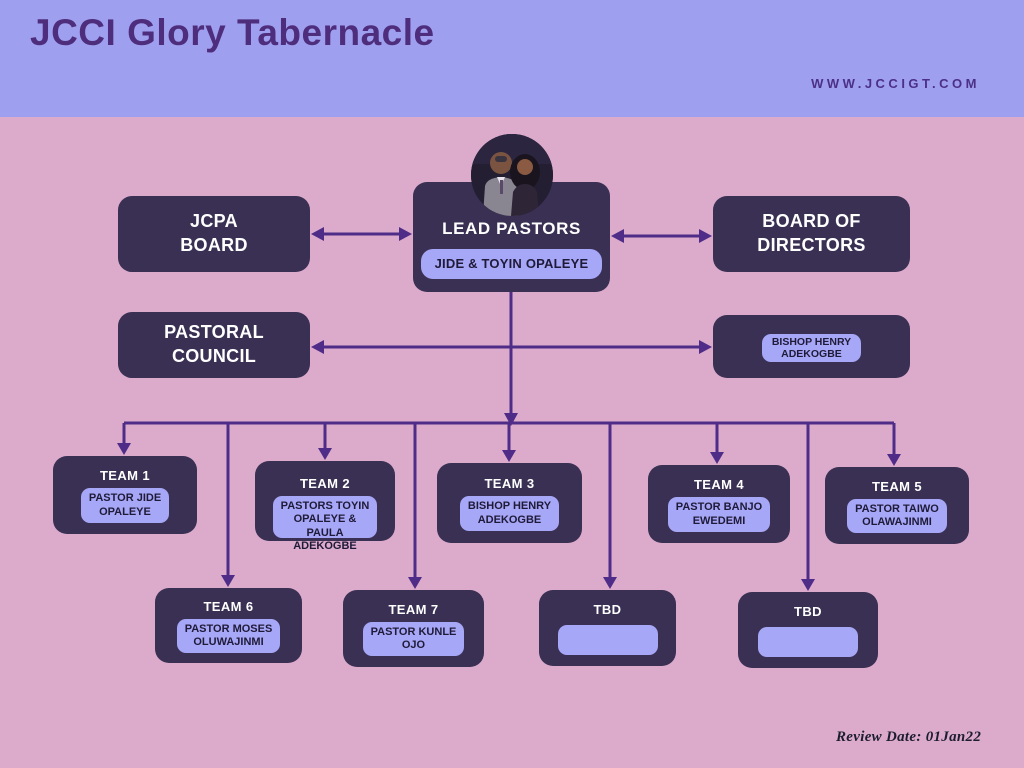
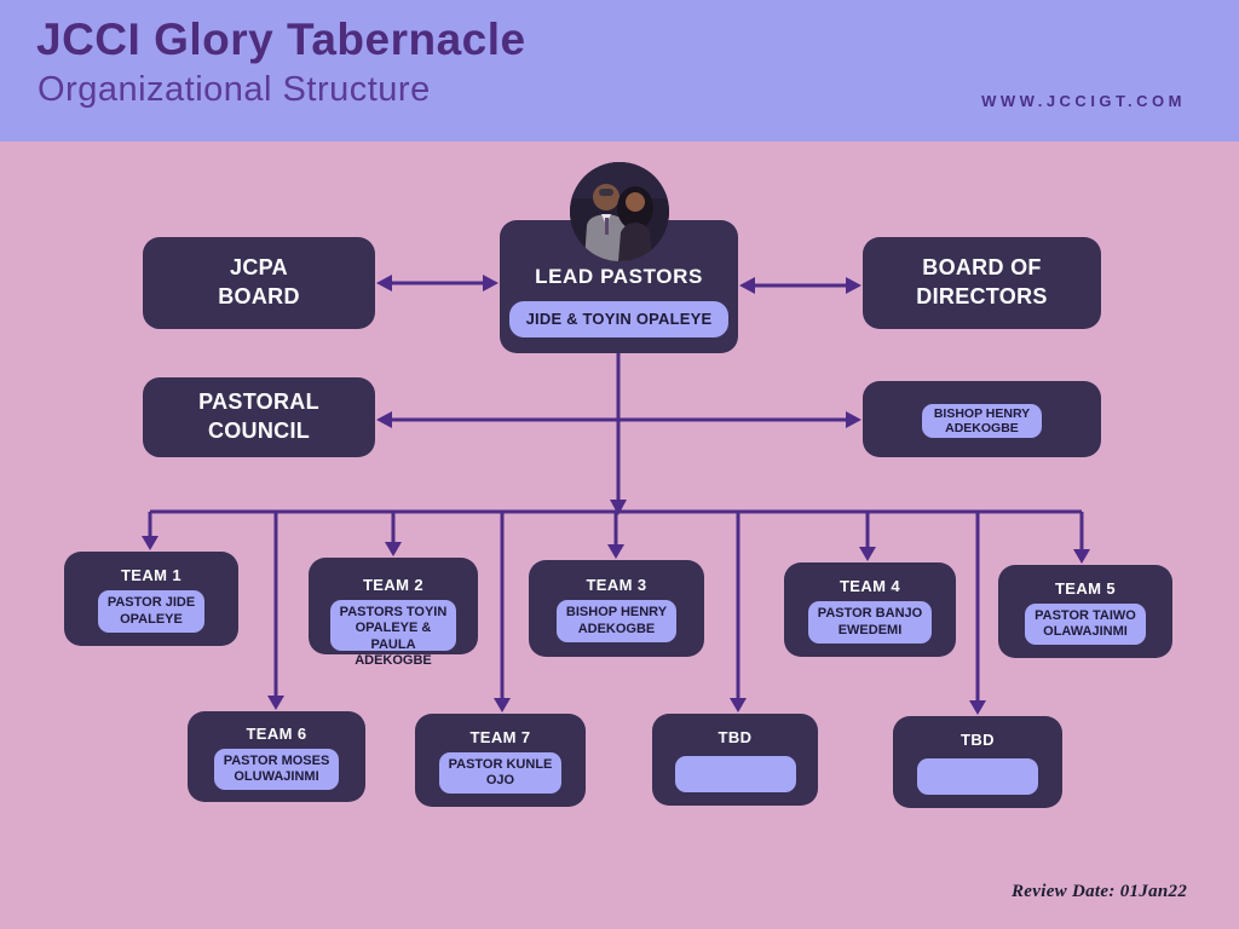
  JCCI Glory Tabernacle
+ Organizational Structure
  WWW.JCCIGT.COM
  JCPA
  BOARD
  LEAD PASTORS
  JIDE & TOYIN OPALEYE
  BOARD OF
  DIRECTORS
  PASTORAL
  COUNCIL
  BISHOP HENRY
  ADEKOGBE
  TEAM 1
  PASTOR JIDE
  OPALEYE
  TEAM 2
  PASTORS TOYIN
  OPALEYE &
  PAULA
  ADEKOGBE
  TEAM 3
  BISHOP HENRY
  ADEKOGBE
  TEAM 4
  PASTOR BANJO
  EWEDEMI
  TEAM 5
  PASTOR TAIWO
  OLAWAJINMI
  TEAM 6
  PASTOR MOSES
  OLUWAJINMI
  TEAM 7
  PASTOR KUNLE
  OJO
  TBD
  TBD
  Review Date: 01Jan22
